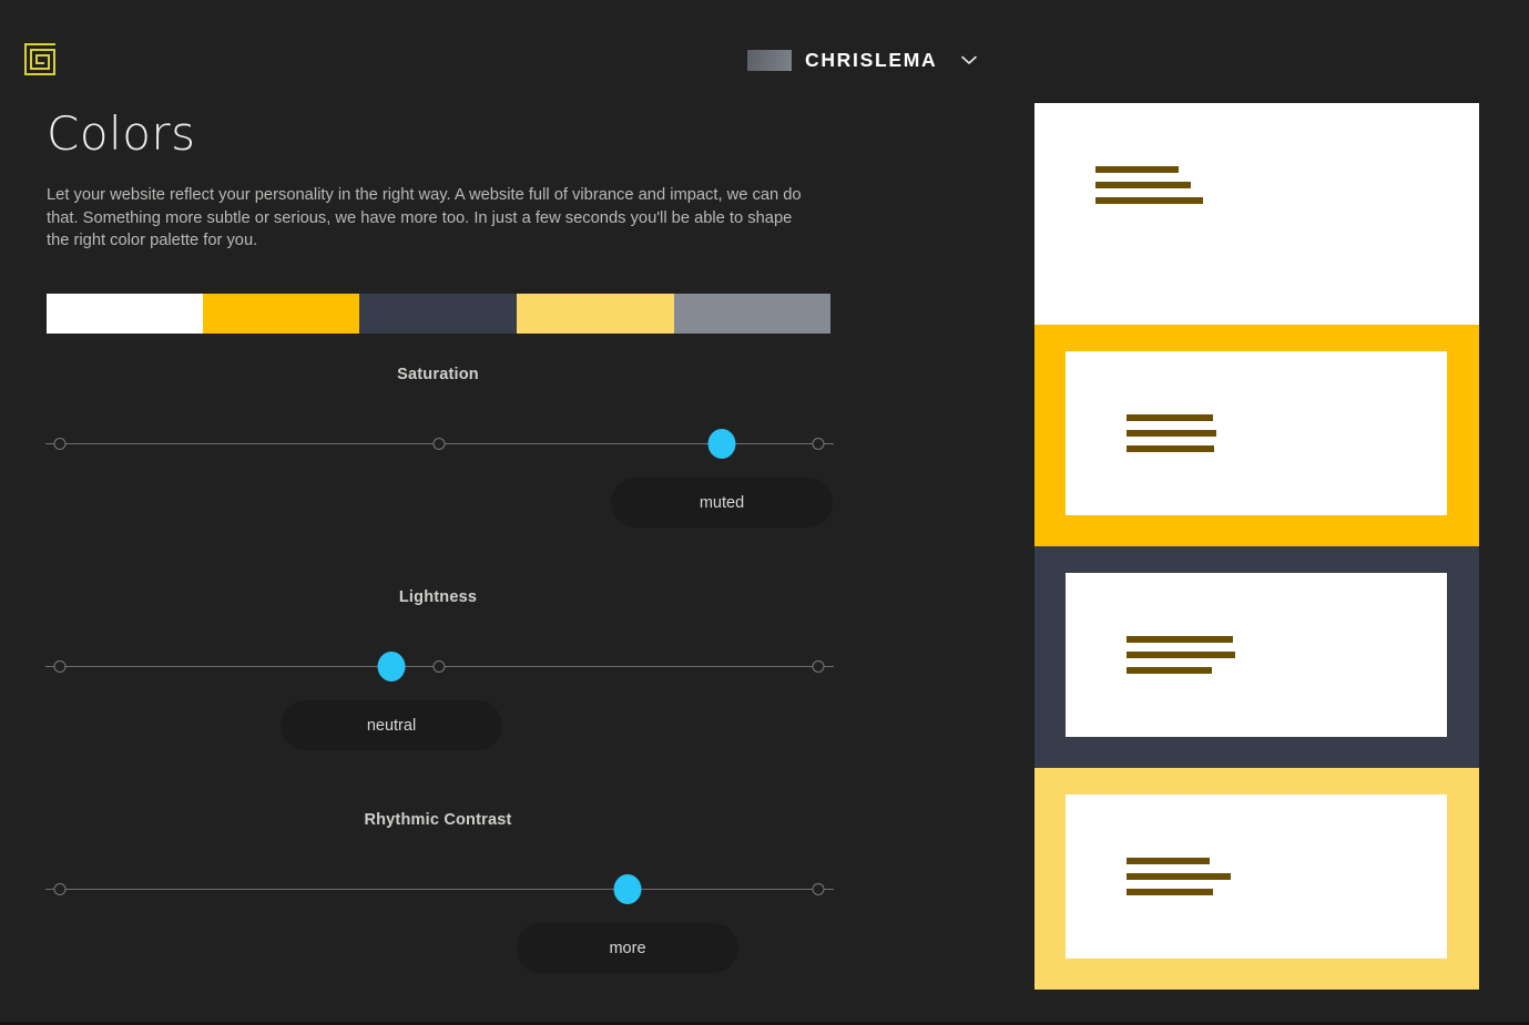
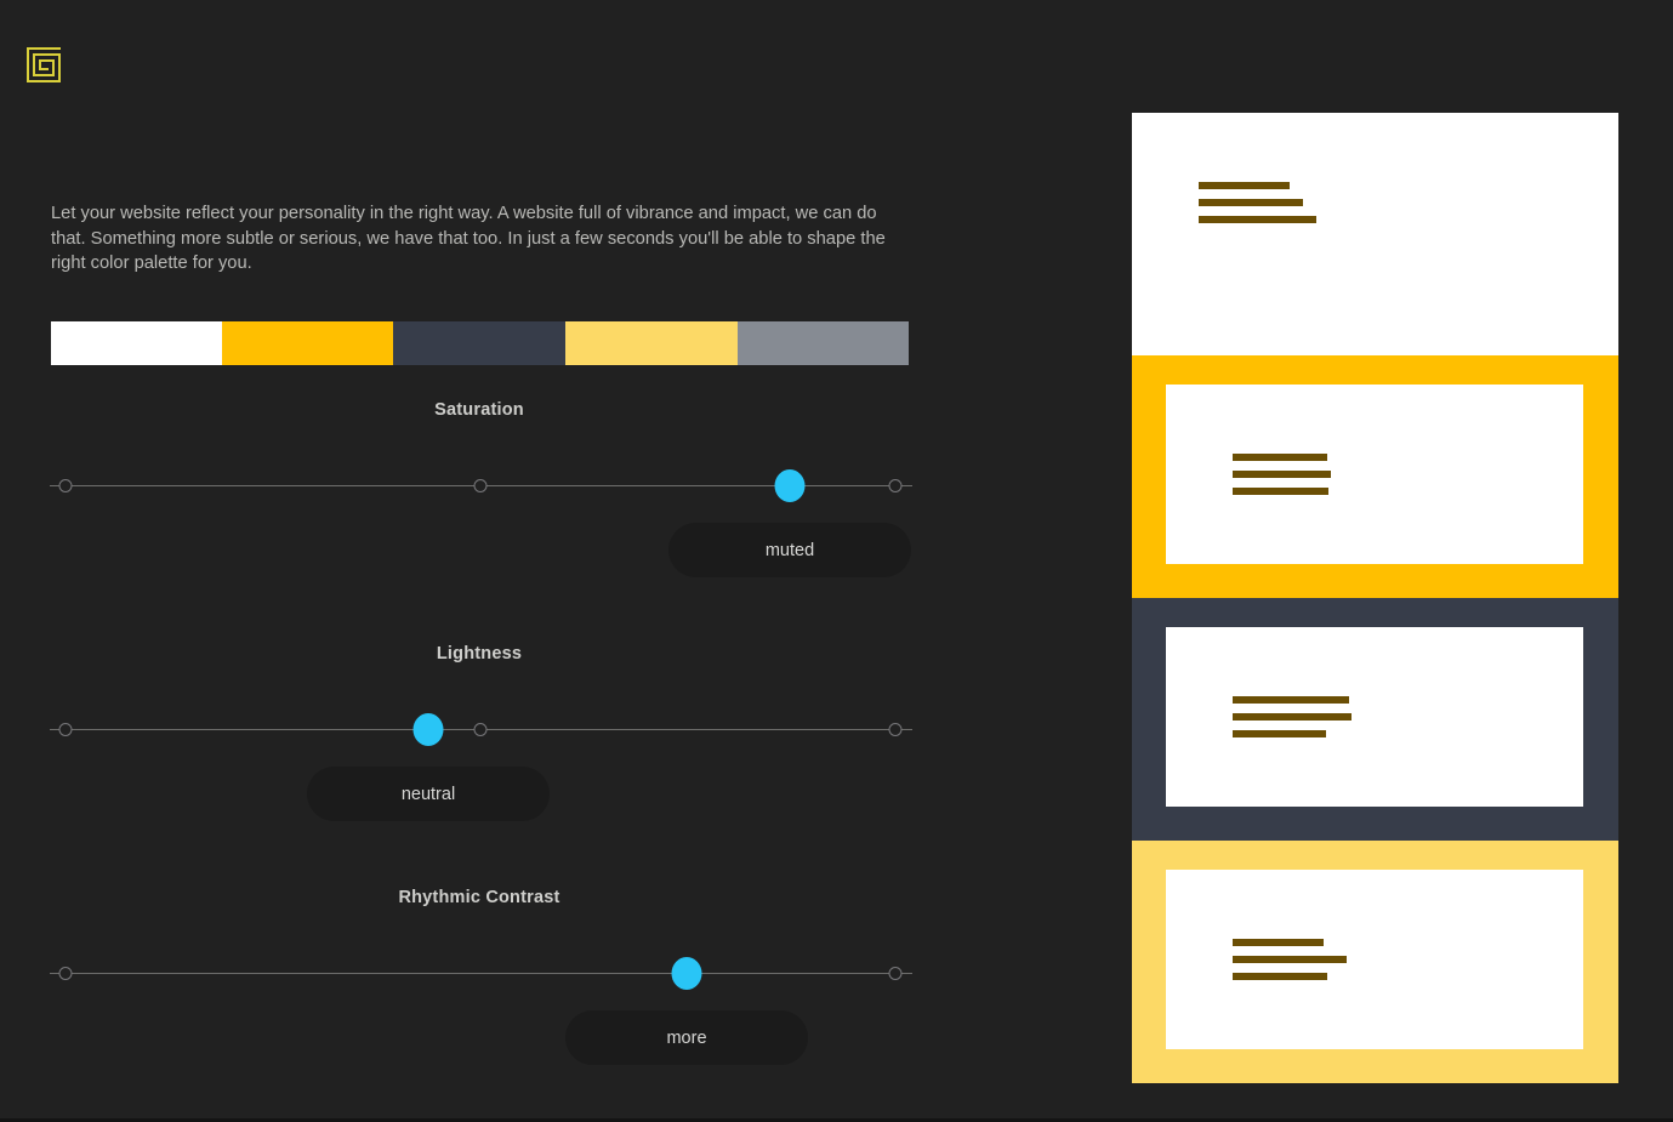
- CHRISLEMA
- Colors
- Let your website reflect your personality in the right way. A website full of vibrance and impact, we can do that. Something more subtle or serious, we have more too. In just a few seconds you'll be able to shape the right color palette for you.
+ Let your website reflect your personality in the right way. A website full of vibrance and impact, we can do that. Something more subtle or serious, we have that too. In just a few seconds you'll be able to shape the right color palette for you.
  Saturation
  muted
  Lightness
  neutral
  Rhythmic Contrast
  more
